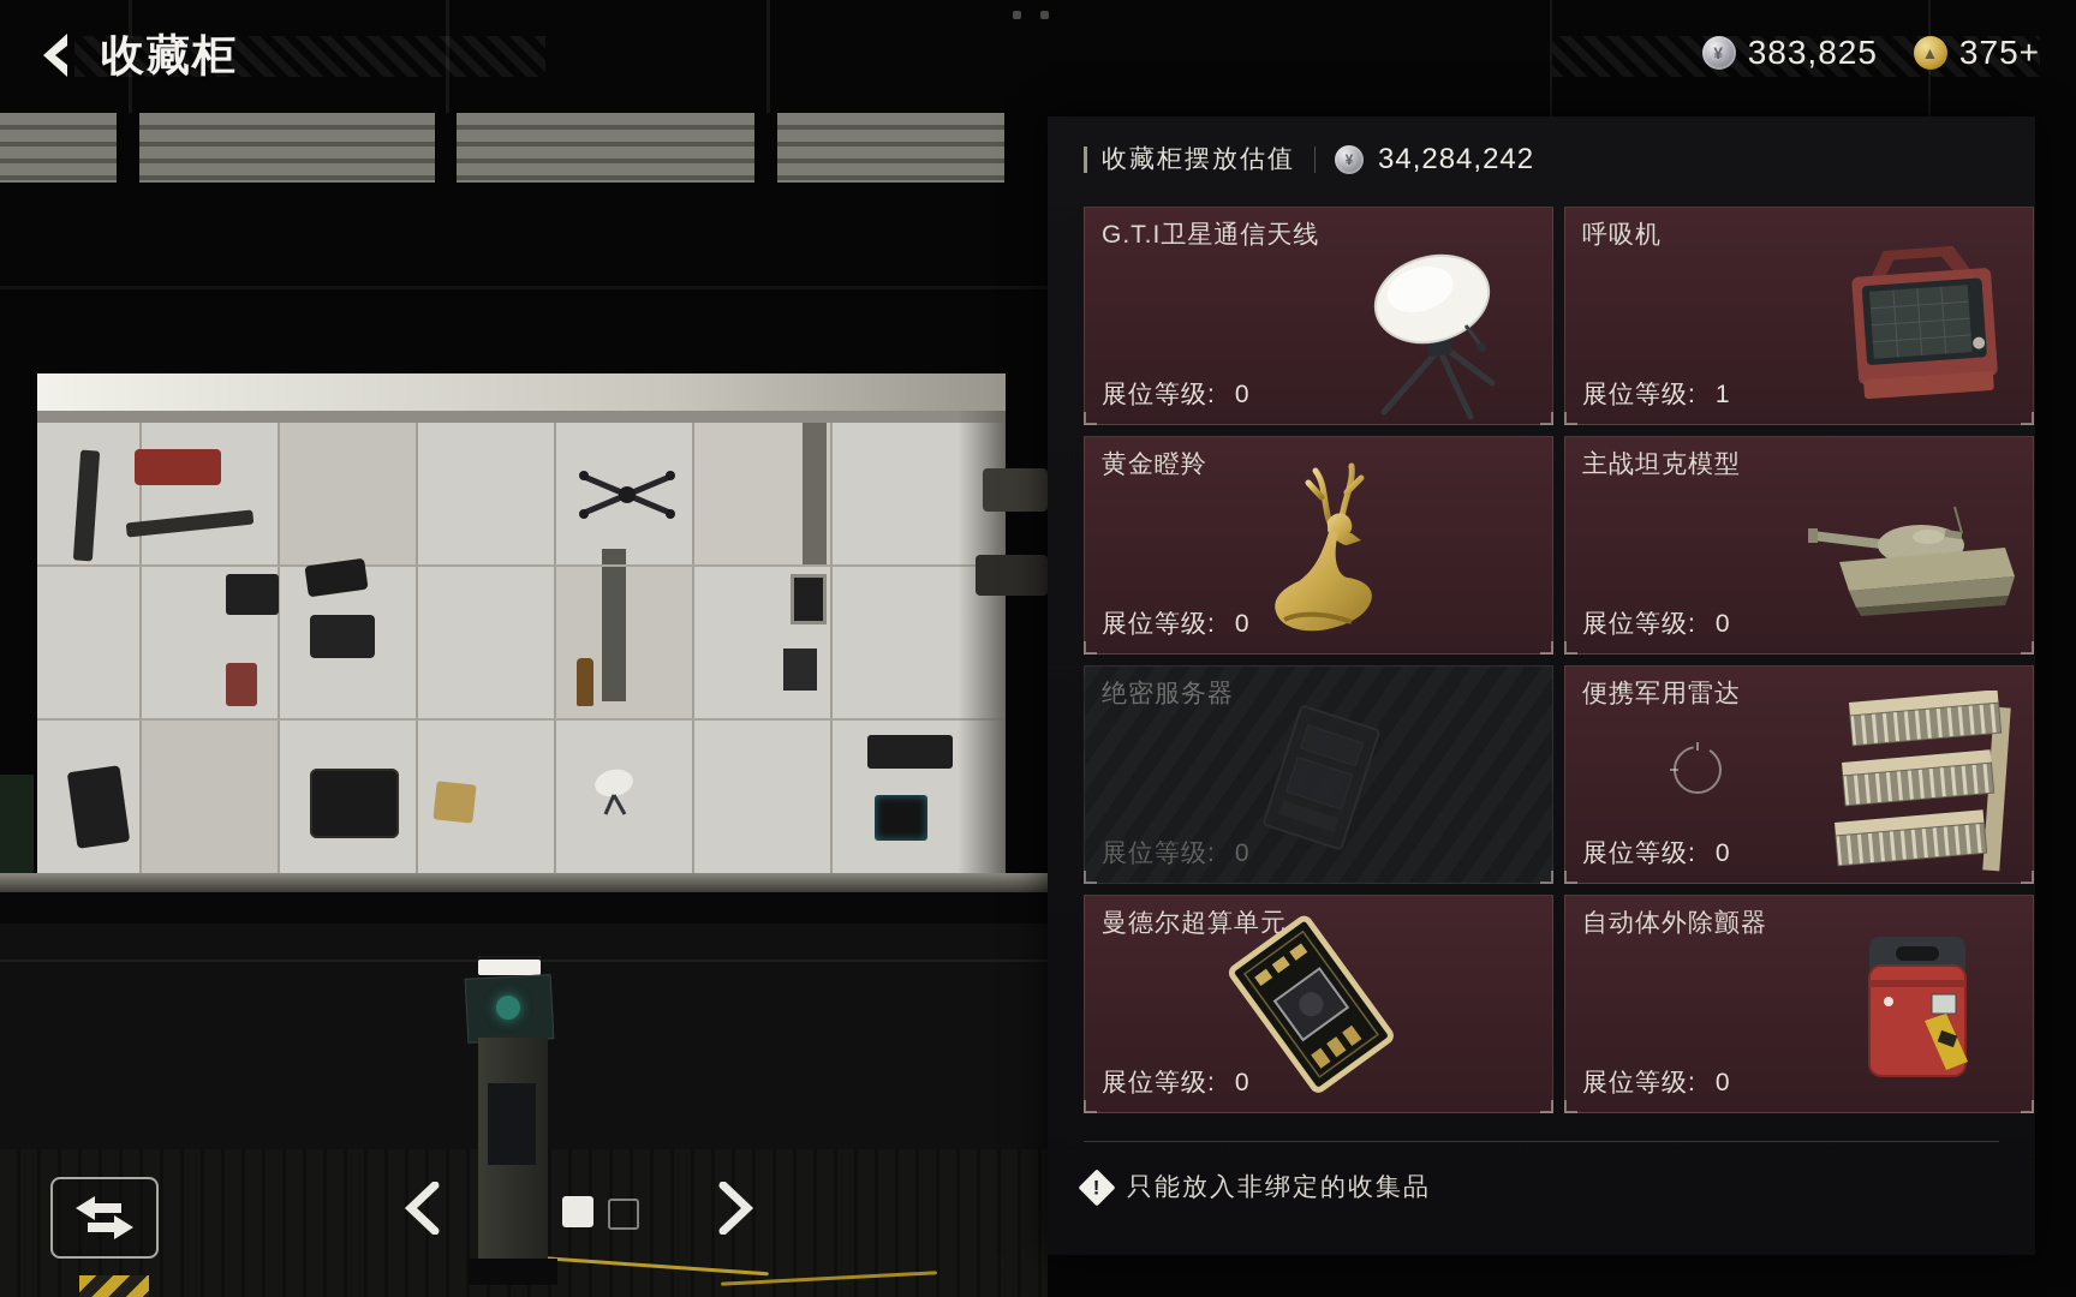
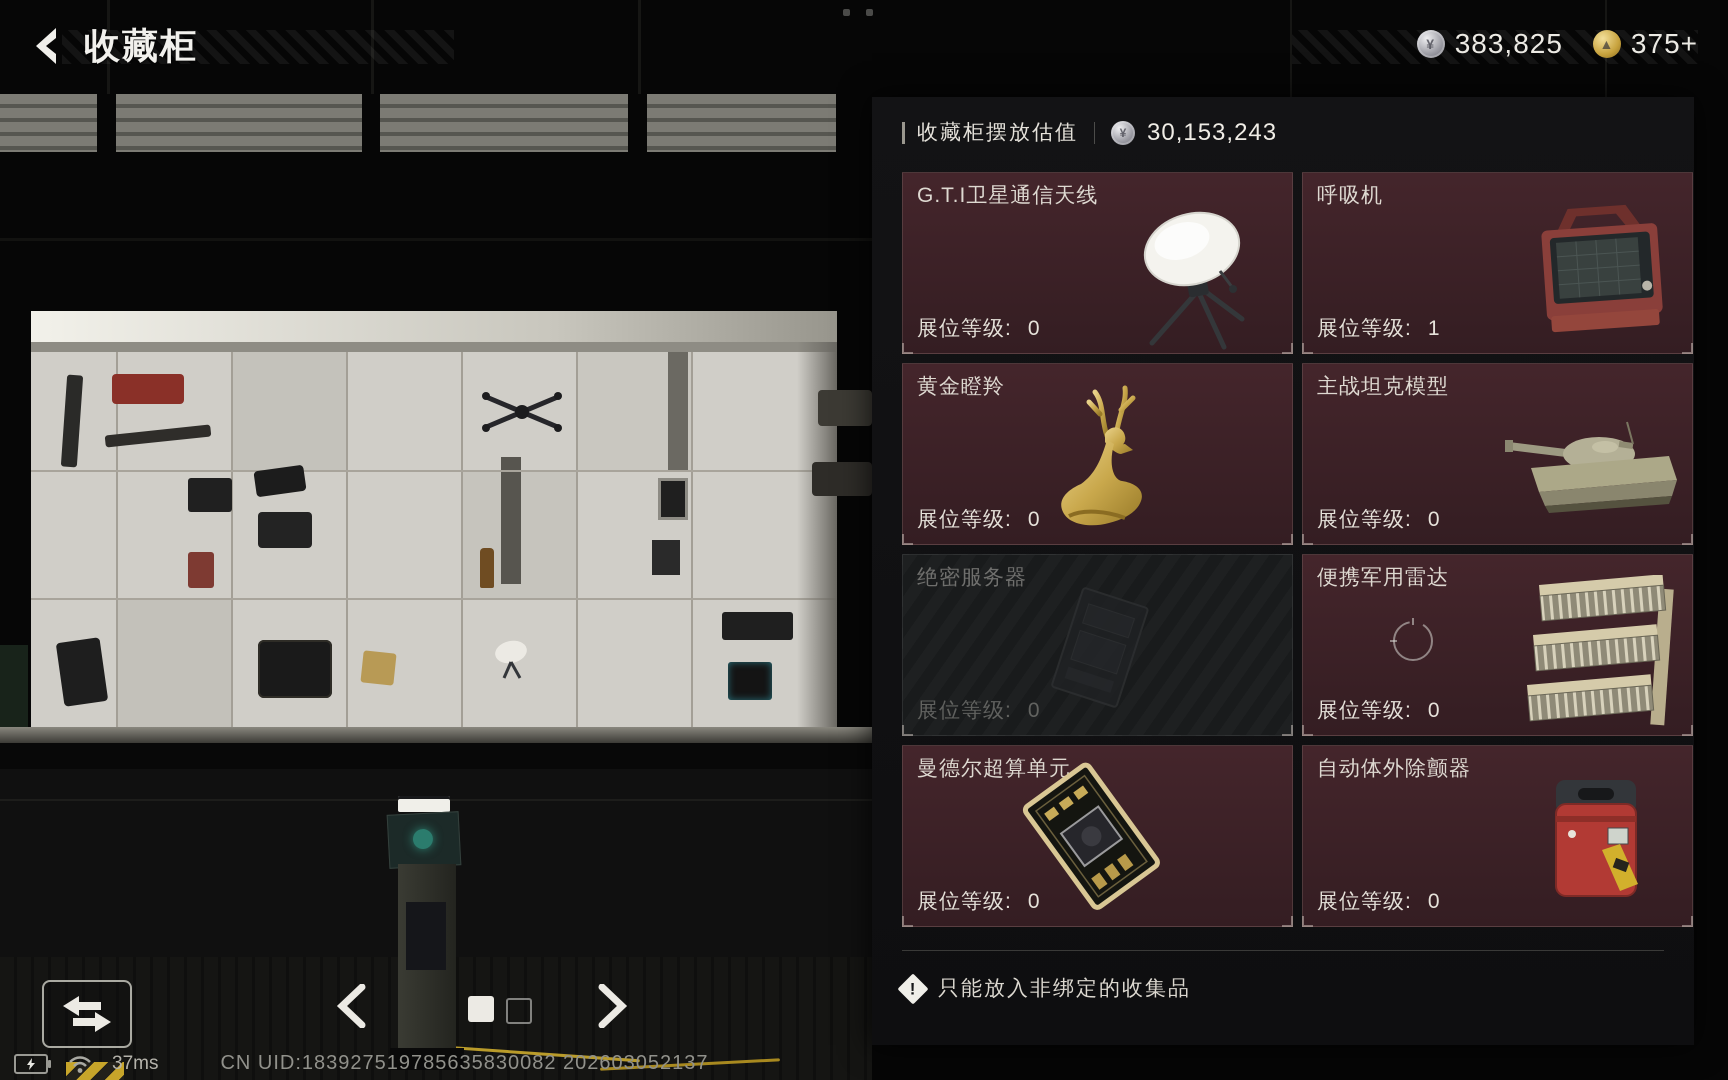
  收藏柜
  ¥
  383,825
  ▲
  375+
  收藏柜摆放估值
  ¥
- 34,284,242
+ 30,153,243
  G.T.I卫星通信天线
  展位等级: 0
  呼吸机
  展位等级: 1
  黄金瞪羚
  展位等级: 0
  主战坦克模型
  展位等级: 0
  绝密服务器
  展位等级: 0
  便携军用雷达
  展位等级: 0
  曼德尔超算单元
  展位等级: 0
  自动体外除颤器
  展位等级: 0
  只能放入非绑定的收集品
+ 37ms
+ CN UID:183927519785635830082 202603052137
